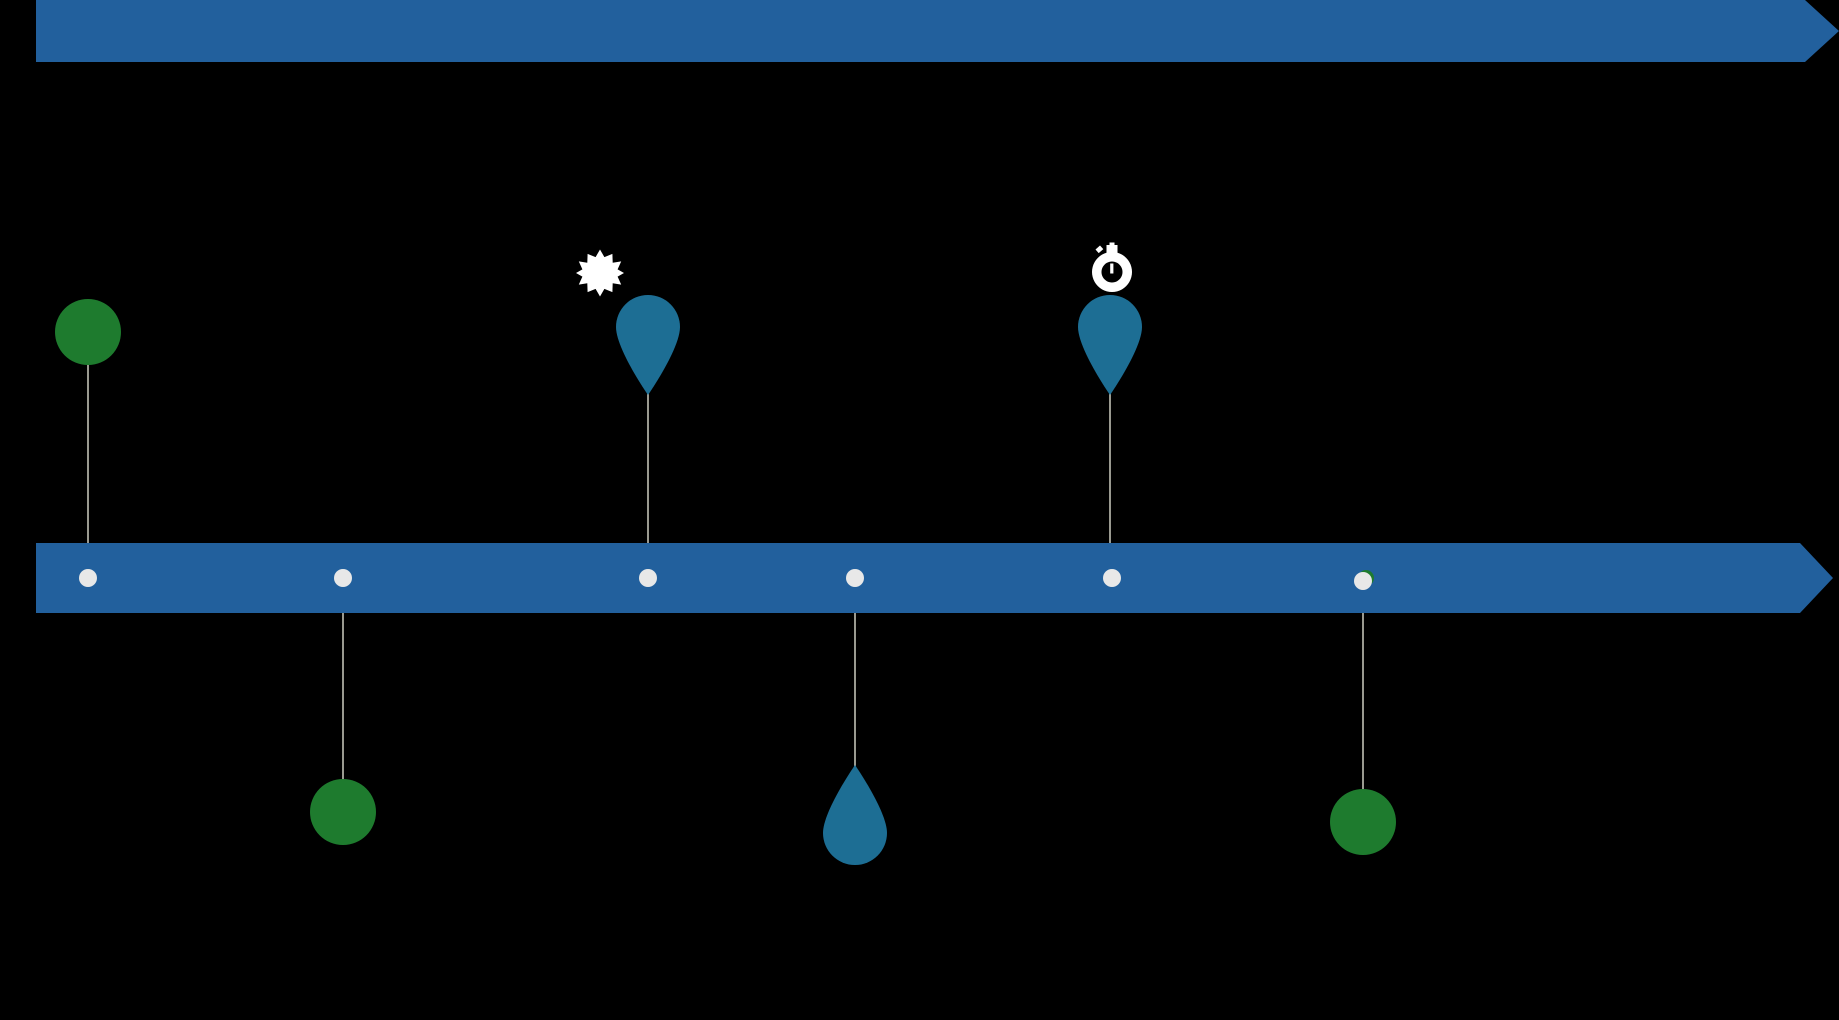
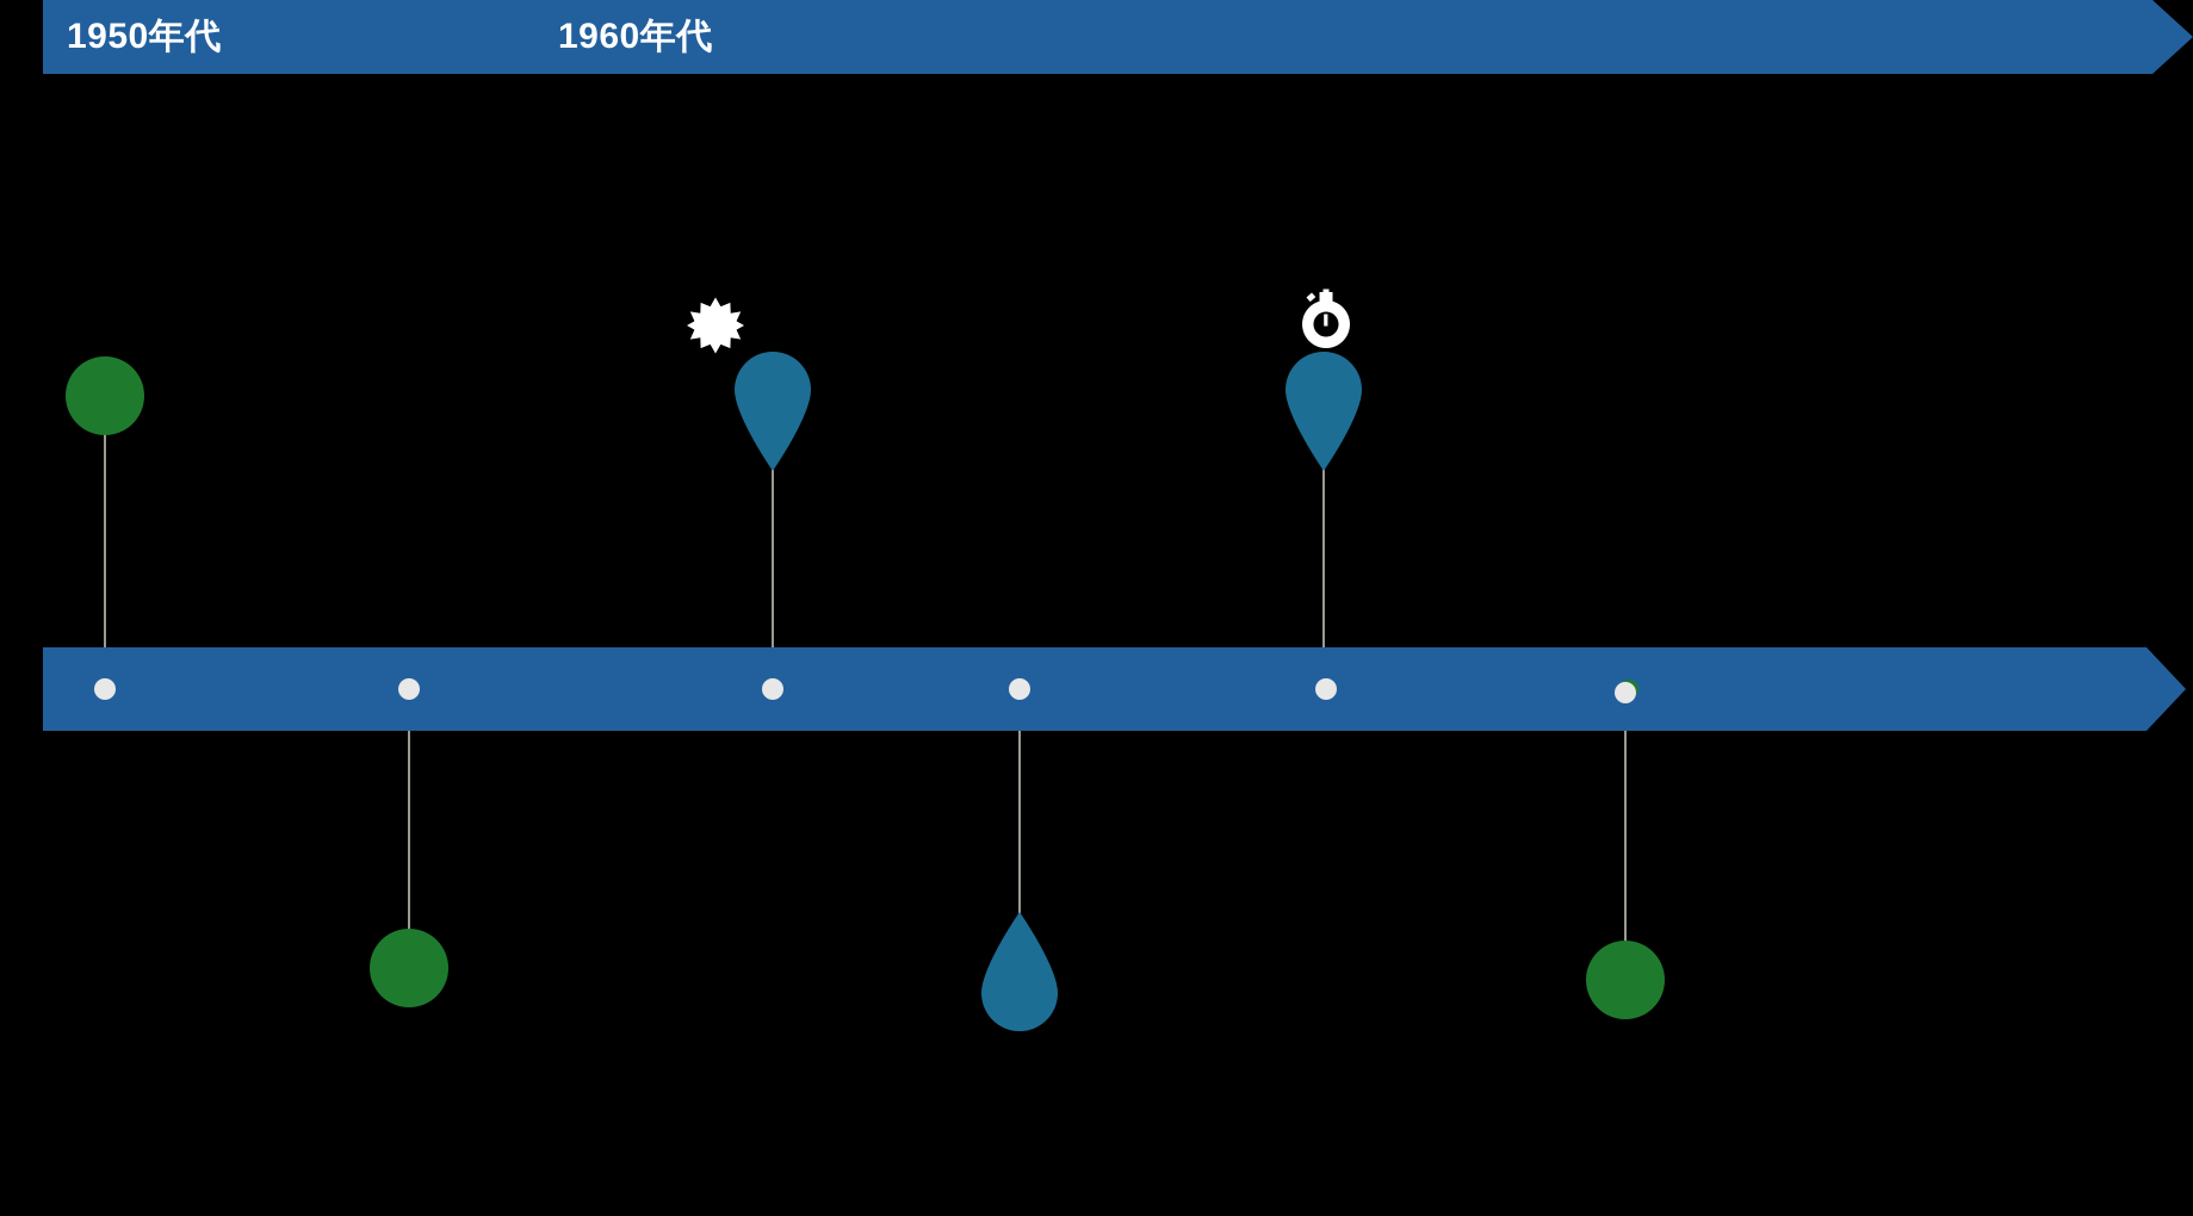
+ 1950年代
+ 1960年代
